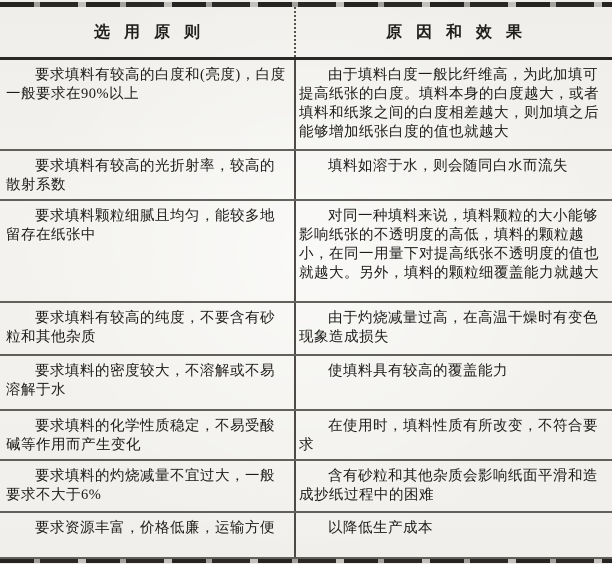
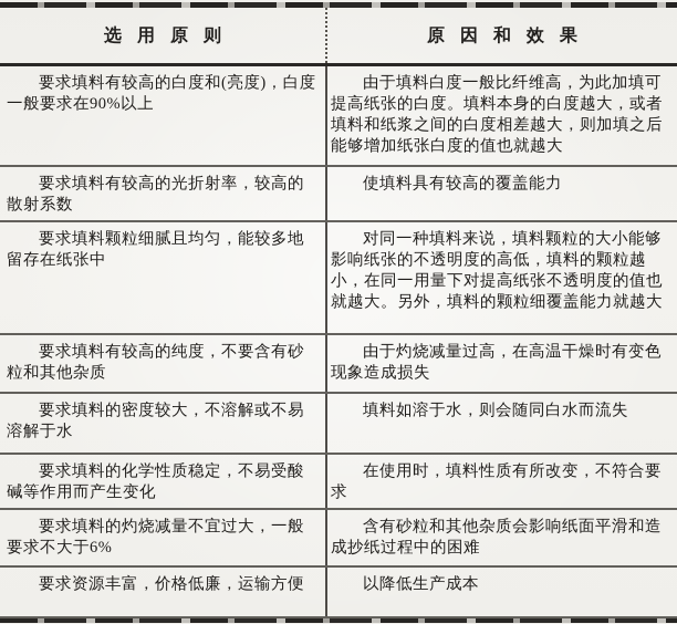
  选用原则
  原因和效果
  要求填料有较高的白度和(亮度)，白度一般要求在90%以上
  由于填料白度一般比纤维高，为此加填可提高纸张的白度。填料本身的白度越大，或者填料和纸浆之间的白度相差越大，则加填之后能够增加纸张白度的值也就越大
  要求填料有较高的光折射率，较高的散射系数
- 填料如溶于水，则会随同白水而流失
+ 使填料具有较高的覆盖能力
  要求填料颗粒细腻且均匀，能较多地留存在纸张中
  对同一种填料来说，填料颗粒的大小能够影响纸张的不透明度的高低，填料的颗粒越小，在同一用量下对提高纸张不透明度的值也就越大。另外，填料的颗粒细覆盖能力就越大
  要求填料有较高的纯度，不要含有砂粒和其他杂质
  由于灼烧减量过高，在高温干燥时有变色现象造成损失
  要求填料的密度较大，不溶解或不易溶解于水
- 使填料具有较高的覆盖能力
+ 填料如溶于水，则会随同白水而流失
  要求填料的化学性质稳定，不易受酸碱等作用而产生变化
  在使用时，填料性质有所改变，不符合要求
  要求填料的灼烧减量不宜过大，一般要求不大于6%
  含有砂粒和其他杂质会影响纸面平滑和造成抄纸过程中的困难
  要求资源丰富，价格低廉，运输方便
  以降低生产成本
